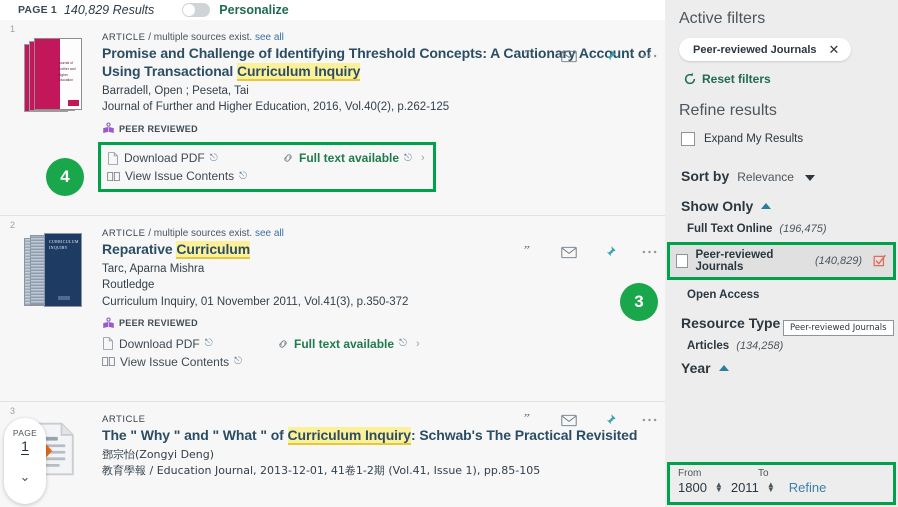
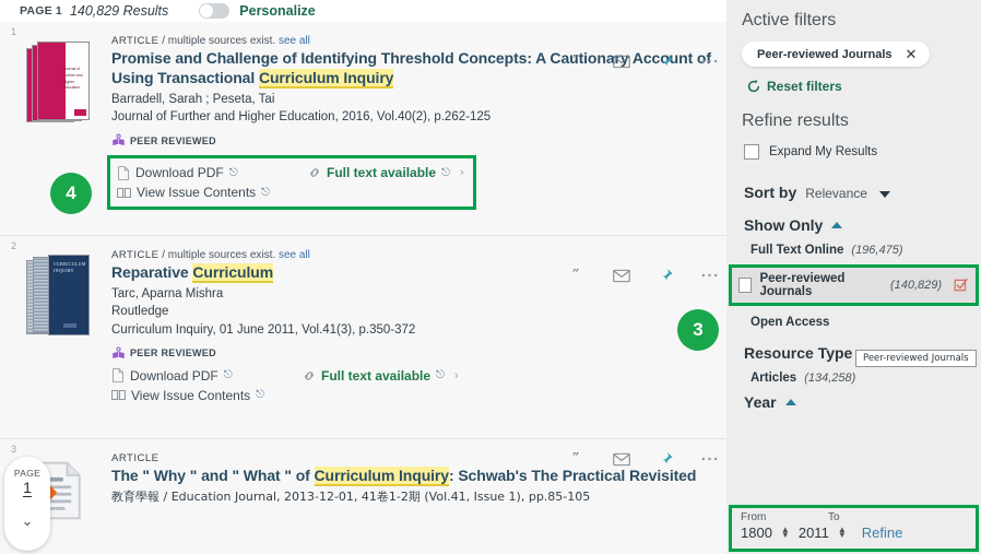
  PAGE 1
  140,829 Results
  Personalize
  1
  ARTICLE / multiple sources exist. see all
  Promise and Challenge of Identifying Threshold Concepts: A Cautionary Account of Using Transactional Curriculum Inquiry
- Barradell, Open ; Peseta, Tai
+ Barradell, Sarah ; Peseta, Tai
  Journal of Further and Higher Education, 2016, Vol.40(2), p.262-125
  PEER REVIEWED
  Download PDF
  ⎋
  Full text available
  ⎋
  ›
  View Issue Contents
  ⎋
  ”
  2
  ARTICLE / multiple sources exist. see all
  Reparative Curriculum
  Tarc, Aparna Mishra
  Routledge
- Curriculum Inquiry, 01 November 2011, Vol.41(3), p.350-372
+ Curriculum Inquiry, 01 June 2011, Vol.41(3), p.350-372
  PEER REVIEWED
  Download PDF
  ⎋
  Full text available
  ⎋
  ›
  View Issue Contents
  ⎋
  ”
  3
  ARTICLE
  The " Why " and " What " of Curriculum Inquiry: Schwab's The Practical Revisited
- 鄧宗怡(Zongyi Deng)
  教育學報 / Education Journal, 2013-12-01, 41卷1-2期 (Vol.41, Issue 1), pp.85-105
  ”
  PAGE
  1
  ⌄
  4
  3
  Active filters
  Peer-reviewed Journals
  ✕
  Reset filters
  Refine results
  Expand My Results
  Sort by
  Relevance
  Show Only
  Full Text Online
  (196,475)
  Peer-reviewed Journals
  (140,829)
  Open Access
  Resource Type
  Articles
  (134,258)
  Year
  Peer-reviewed Journals
  From
  To
  1800
  ▲
  ▼
  2011
  ▲
  ▼
  Refine
